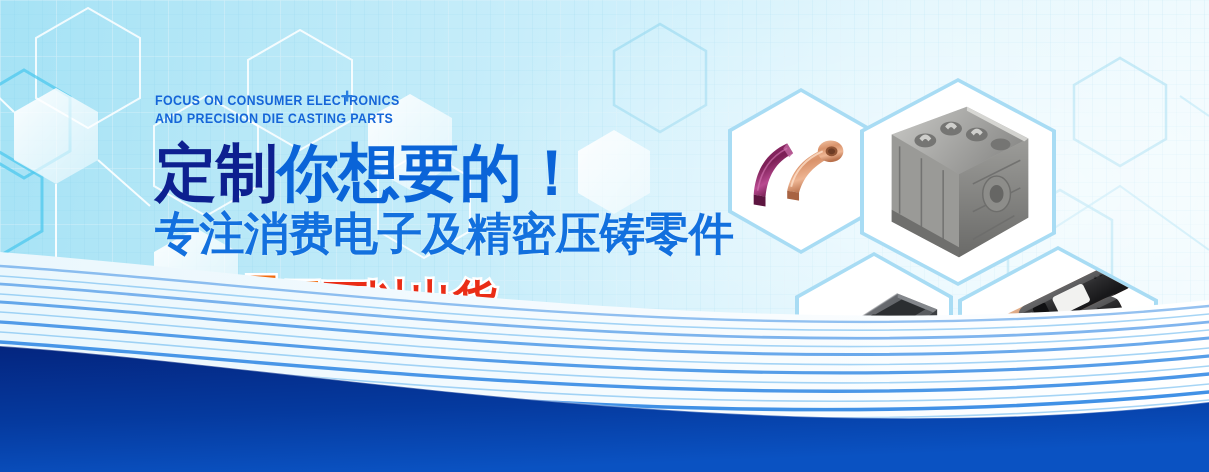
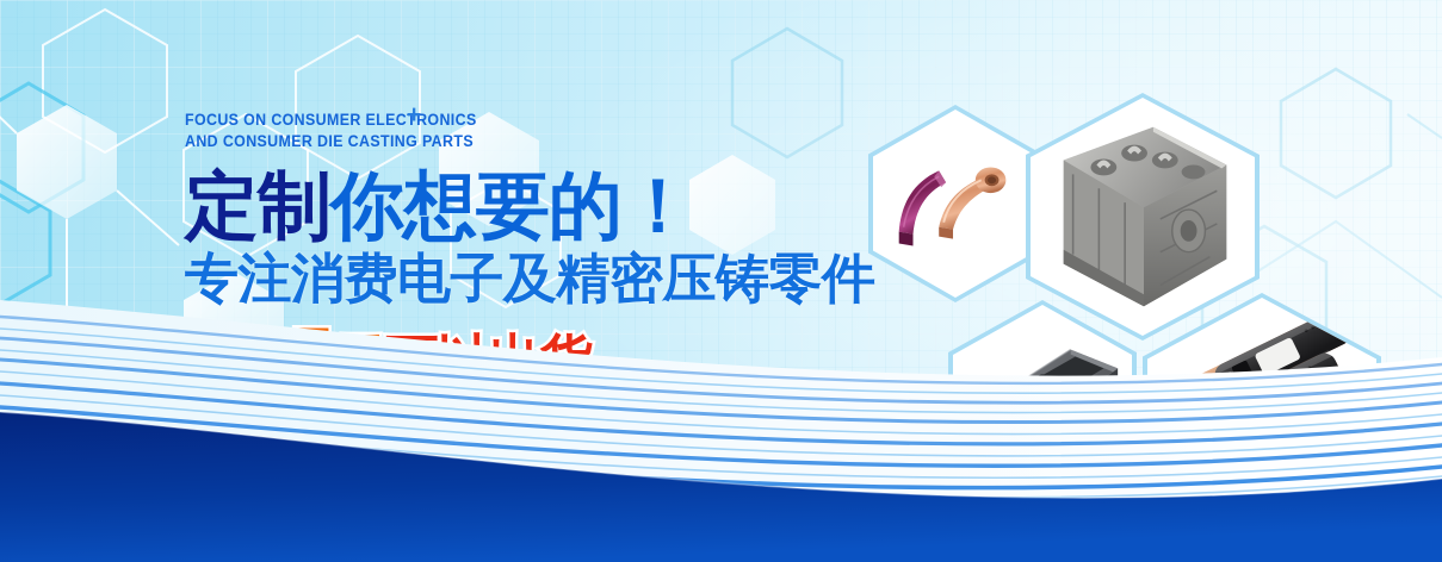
  FOCUS ON CONSUMER ELECTRONICS
- AND PRECISION DIE CASTING PARTS
+ AND CONSUMER DIE CASTING PARTS
  +
  定制你想要的！
  专注消费电子及精密压铸零件
